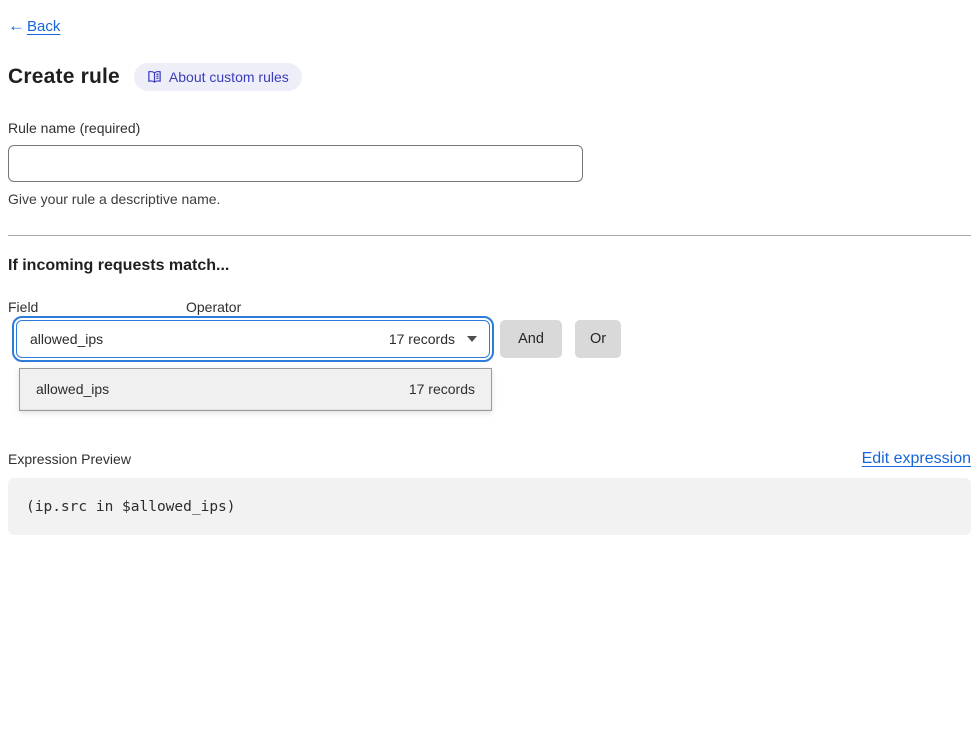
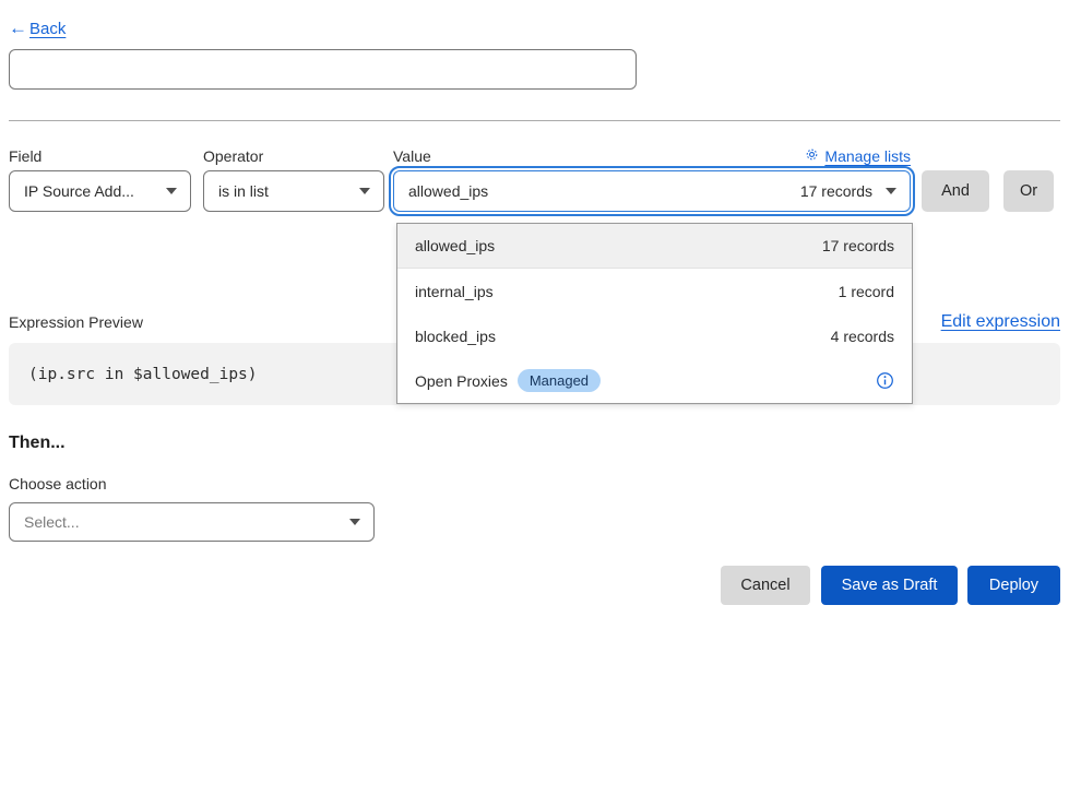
  ←
  Back
- Create rule
- About custom rules
- Rule name (required)
- Give your rule a descriptive name.
- If incoming requests match...
  Field
  Operator
+ Value
+ Manage lists
+ IP Source Add...
+ is in list
  allowed_ips
  17 records
  allowed_ips
  17 records
+ internal_ips
+ 1 record
+ blocked_ips
+ 4 records
+ Open Proxies
+ Managed
  And
  Or
  Expression Preview
  Edit expression
  (ip.src in $allowed_ips)
+ Then...
+ Choose action
+ Select...
+ Cancel
+ Save as Draft
+ Deploy
